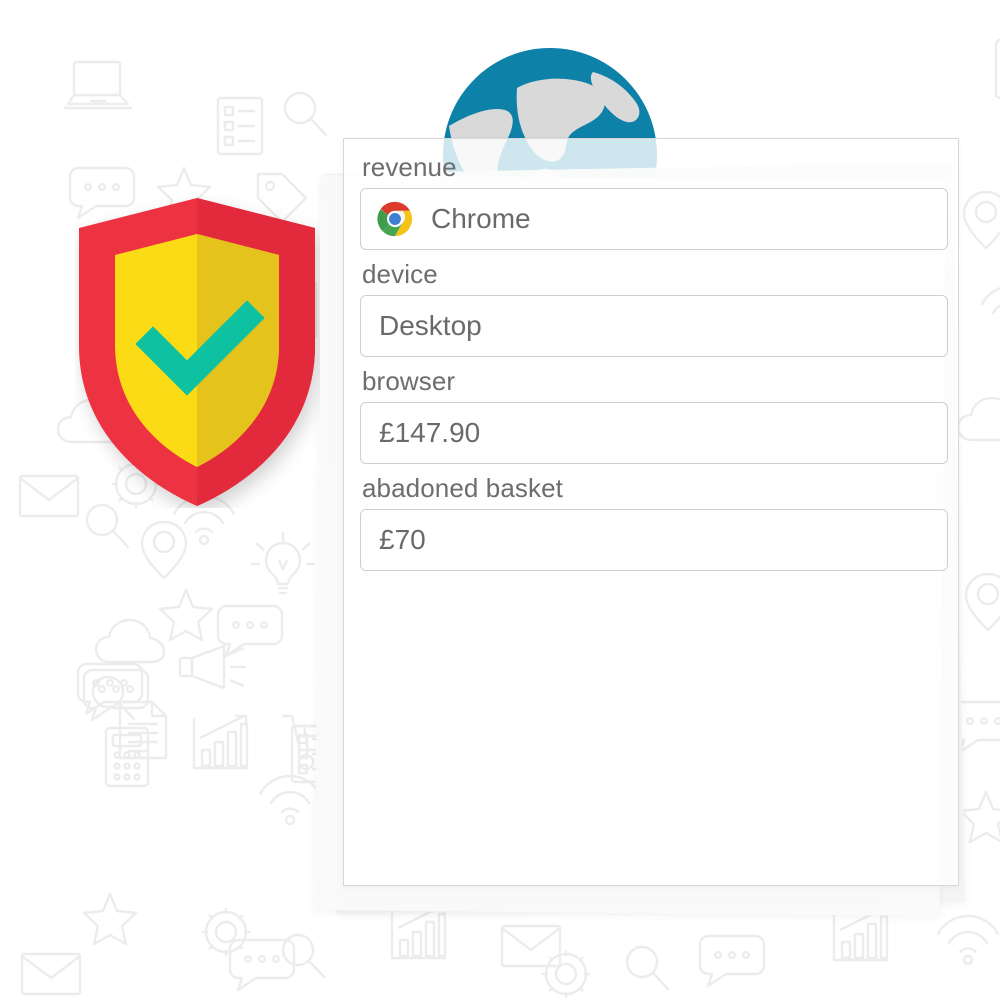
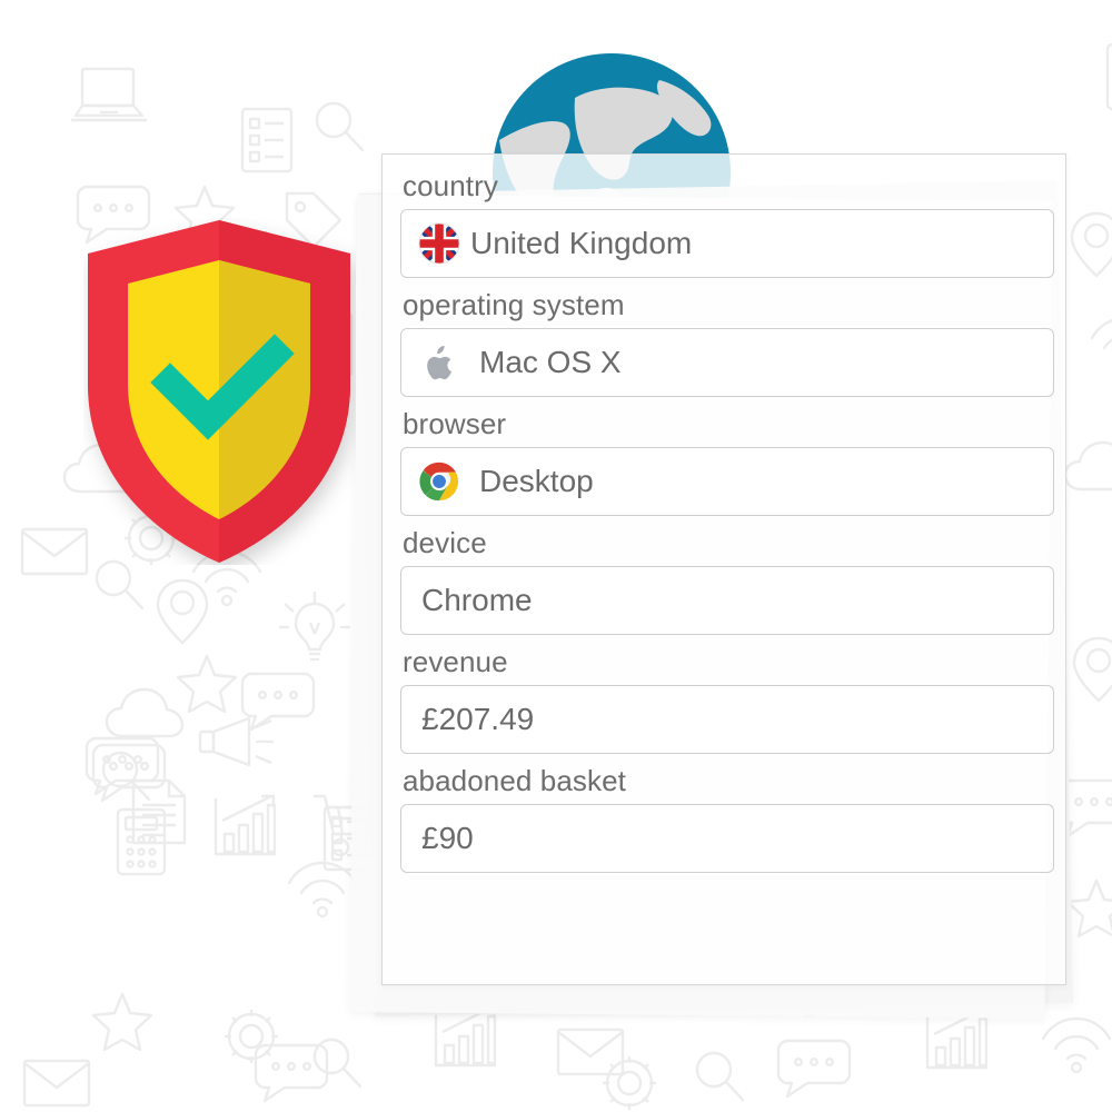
+ country
+ United Kingdom
+ operating system
+ Mac OS X
- revenue
+ browser
- Chrome
+ Desktop
  device
- Desktop
+ Chrome
- browser
+ revenue
- £147.90
+ £207.49
  abadoned basket
- £70
+ £90
